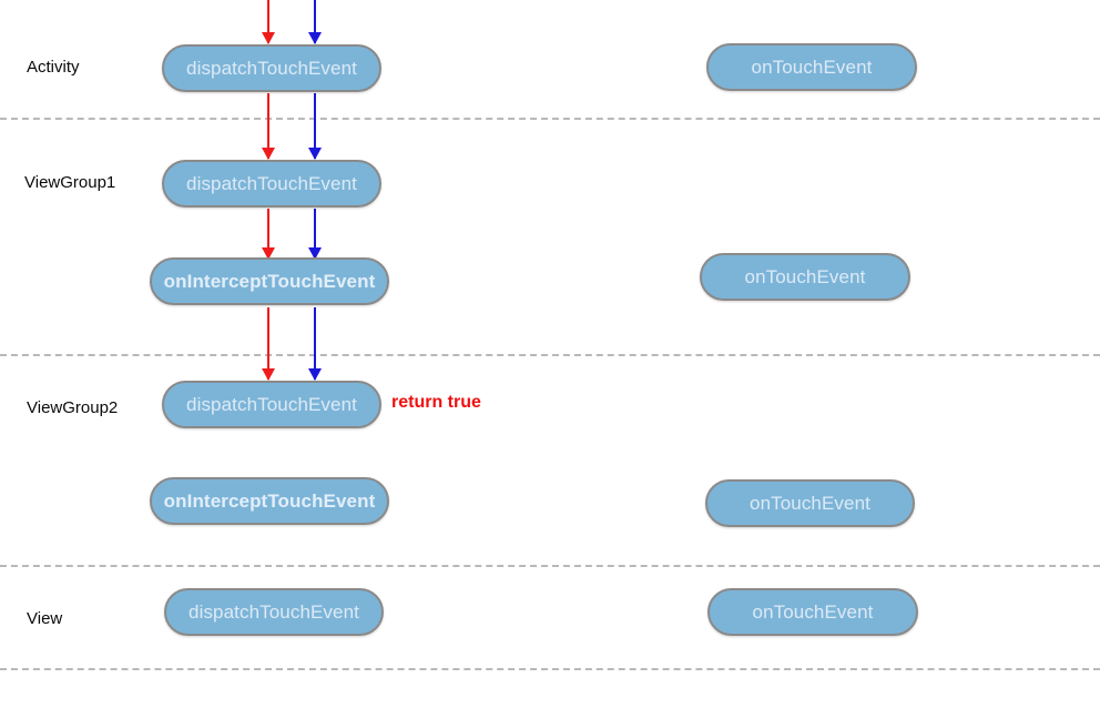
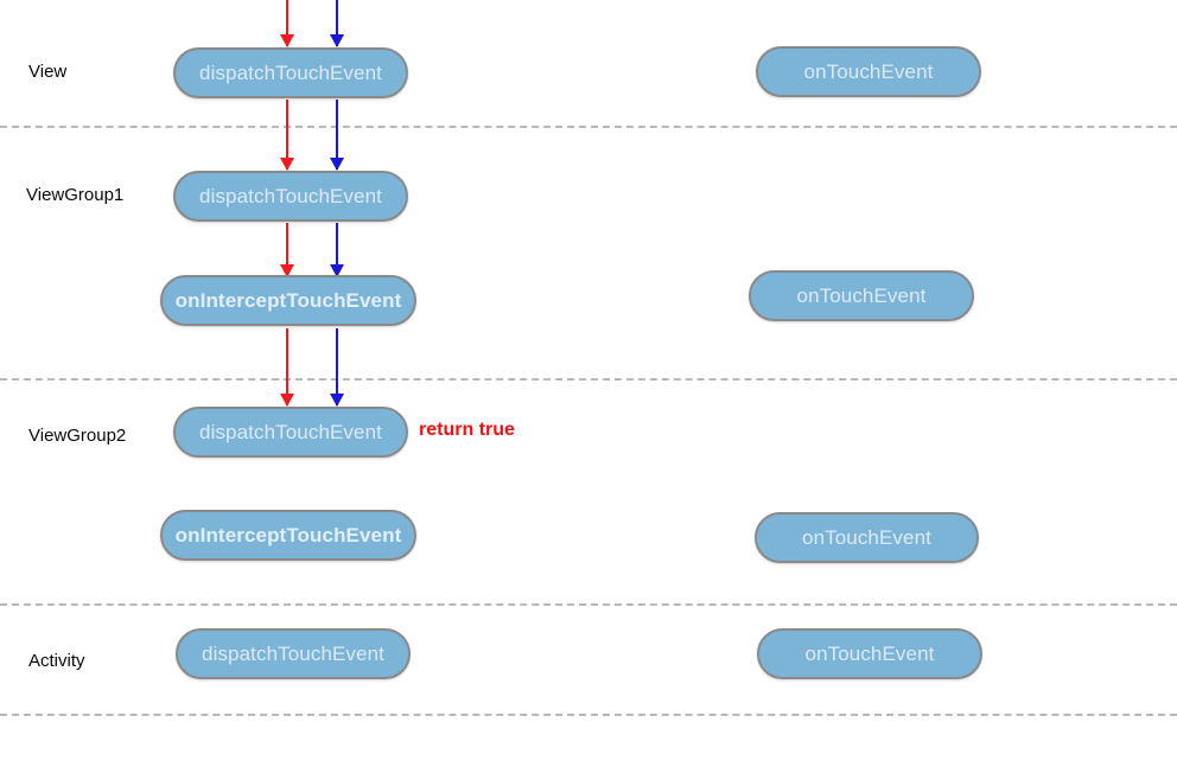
- Activity
+ View
  ViewGroup1
  ViewGroup2
- View
+ Activity
  dispatchTouchEvent
  onTouchEvent
  dispatchTouchEvent
  onInterceptTouchEvent
  onTouchEvent
  dispatchTouchEvent
  return true
  onInterceptTouchEvent
  onTouchEvent
  dispatchTouchEvent
  onTouchEvent
